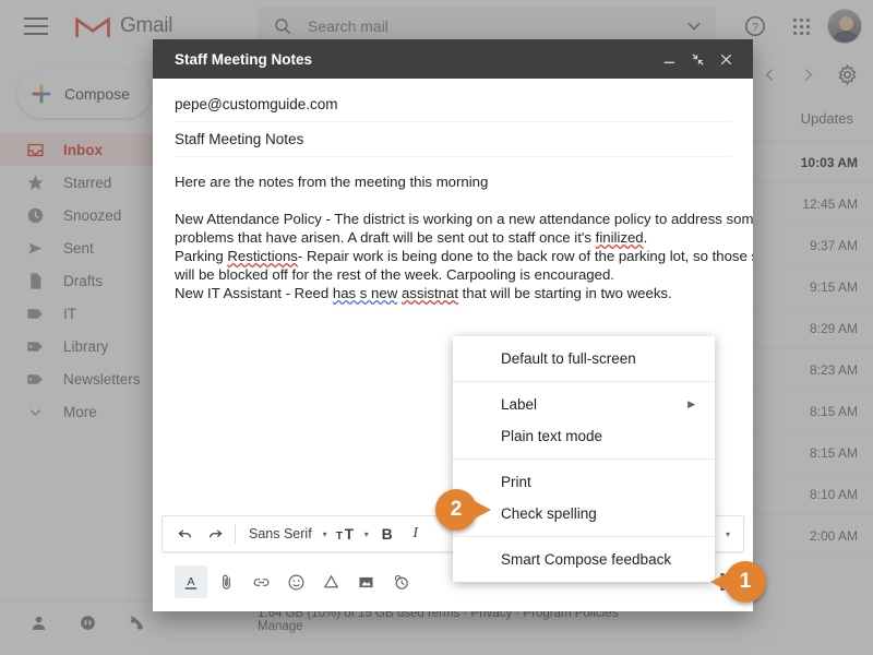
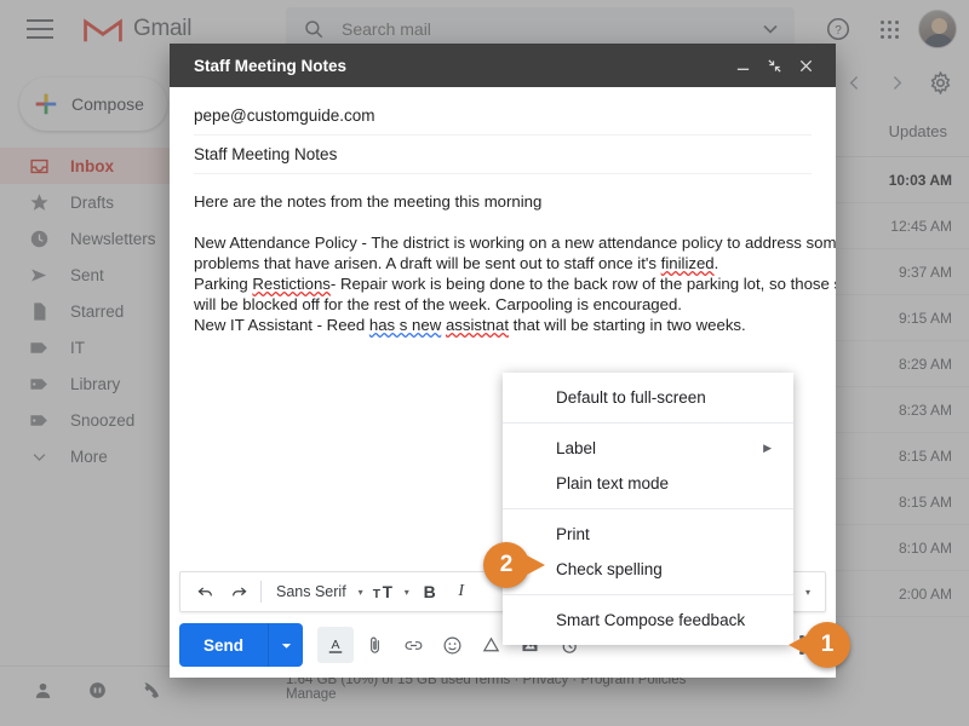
  Gmail
  Search mail
  ?
  Compose
  Inbox
- Starred
+ Drafts
- Snoozed
+ Newsletters
  Sent
- Drafts
+ Starred
  IT
  Library
- Newsletters
+ Snoozed
  More
  Updates
  10:03 AM
  12:45 AM
  9:37 AM
  9:15 AM
  8:29 AM
  8:23 AM
  8:15 AM
  8:15 AM
  8:10 AM
  2:00 AM
  1.64 GB (10%) of 15 GB used
  Manage
  Terms · Privacy · Program Policies
  Staff Meeting Notes
  pepe@customguide.com
  Staff Meeting Notes
  Here are the notes from the meeting this morning
  New Attendance Policy - The district is working on a new attendance policy to address som
  problems that have arisen. A draft will be sent out to staff once it's finilized.
  Parking Restictions- Repair work is being done to the back row of the parking lot, so those
  will be blocked off for the rest of the week. Carpooling is encouraged.
  New IT Assistant - Reed has s new assistnat that will be starting in two weeks.
  Sans Serif
  ▾
  T
  T
  ▾
  B
  I
  ▾
+ Send
  A
  Default to full-screen
  Label
  ▶
  Plain text mode
  Print
  Check spelling
  Smart Compose feedback
  2
  1
